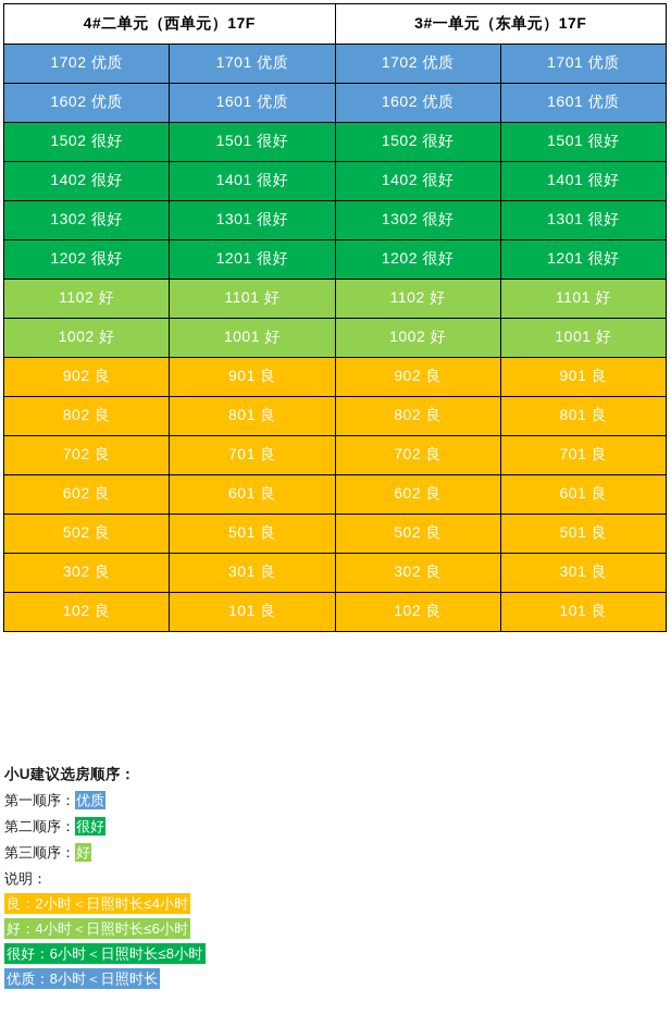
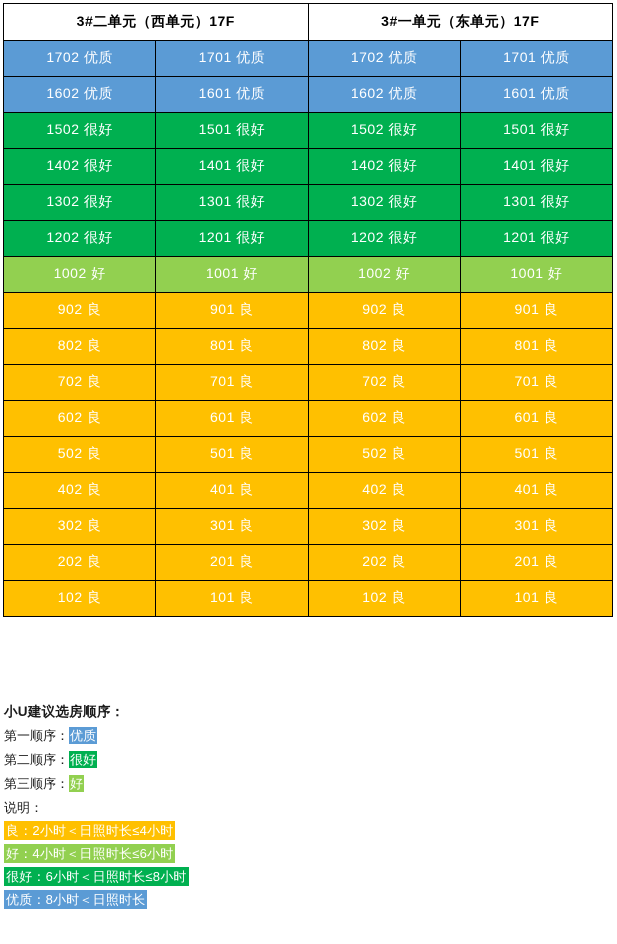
- 4#二单元（西单元）17F	3#一单元（东单元）17F
+ 3#二单元（西单元）17F	3#一单元（东单元）17F
  1702 优质	1701 优质	1702 优质	1701 优质
  1602 优质	1601 优质	1602 优质	1601 优质
  1502 很好	1501 很好	1502 很好	1501 很好
  1402 很好	1401 很好	1402 很好	1401 很好
  1302 很好	1301 很好	1302 很好	1301 很好
  1202 很好	1201 很好	1202 很好	1201 很好
- 1102 好	1101 好	1102 好	1101 好
  1002 好	1001 好	1002 好	1001 好
  902 良	901 良	902 良	901 良
  802 良	801 良	802 良	801 良
  702 良	701 良	702 良	701 良
  602 良	601 良	602 良	601 良
  502 良	501 良	502 良	501 良
+ 402 良	401 良	402 良	401 良
  302 良	301 良	302 良	301 良
+ 202 良	201 良	202 良	201 良
  102 良	101 良	102 良	101 良
  小U建议选房顺序：
  第一顺序：优质
  第二顺序：很好
  第三顺序：好
  说明：
  良：2小时＜日照时长≤4小时
  好：4小时＜日照时长≤6小时
  很好：6小时＜日照时长≤8小时
  优质：8小时＜日照时长
